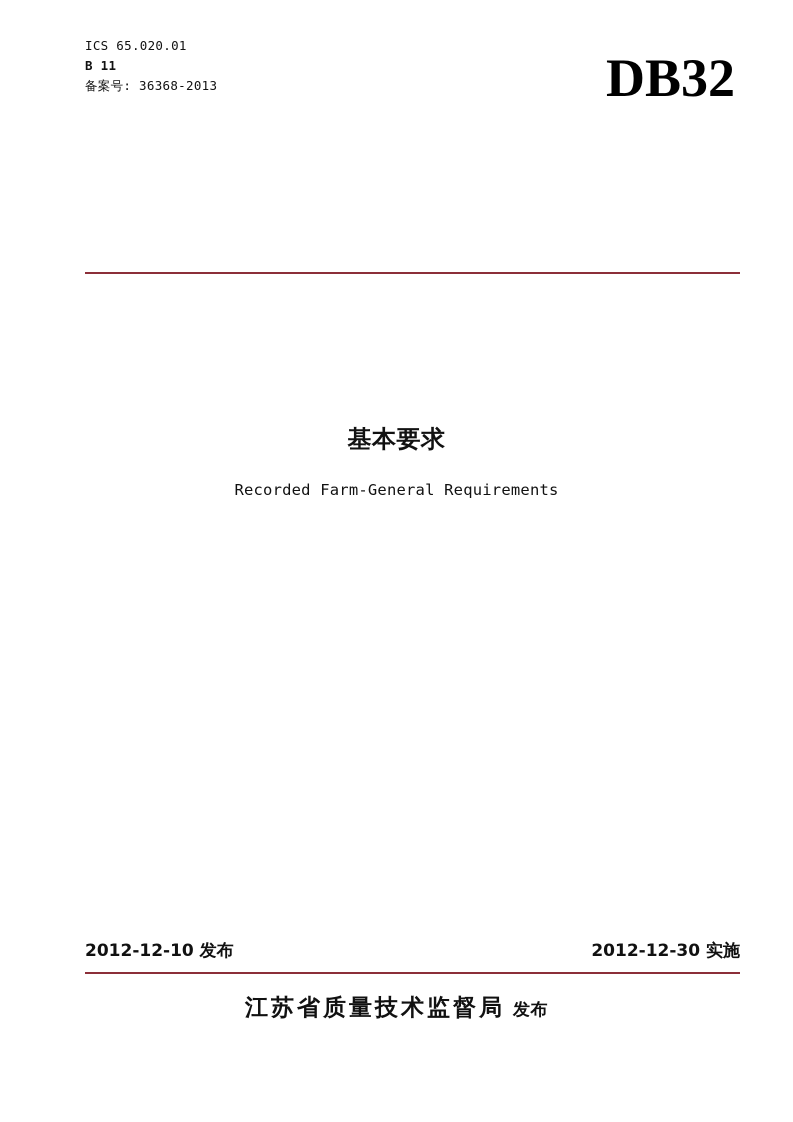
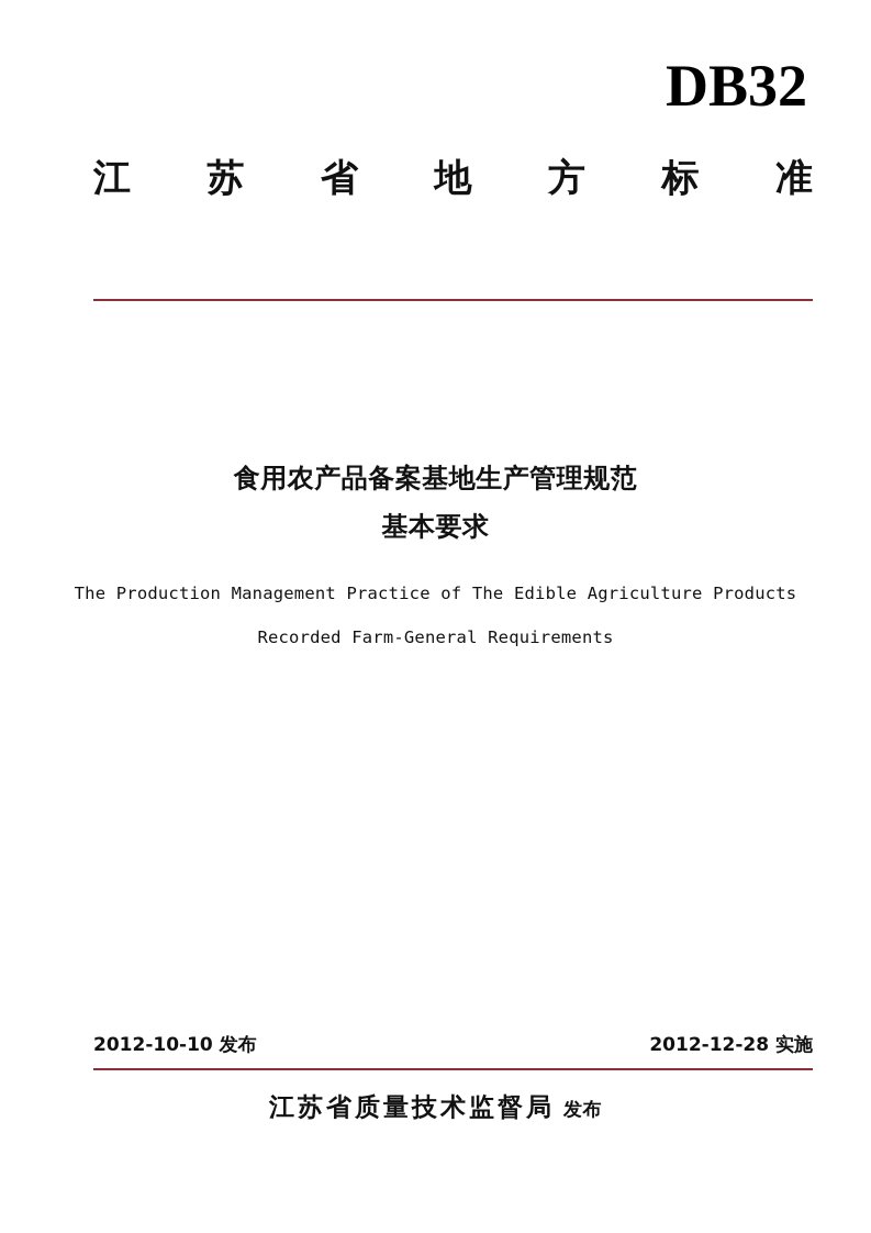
- ICS 65.020.01
- B 11
- 备案号: 36368-2013
  DB32
+ 江
+ 苏
+ 省
+ 地
+ 方
+ 标
+ 准
+ 食用农产品备案基地生产管理规范
  基本要求
+ The Production Management Practice of The Edible Agriculture Products
  Recorded Farm-General Requirements
- 2012-12-10 发布
+ 2012-10-10 发布
- 2012-12-30 实施
+ 2012-12-28 实施
  江苏省质量技术监督局 发布
